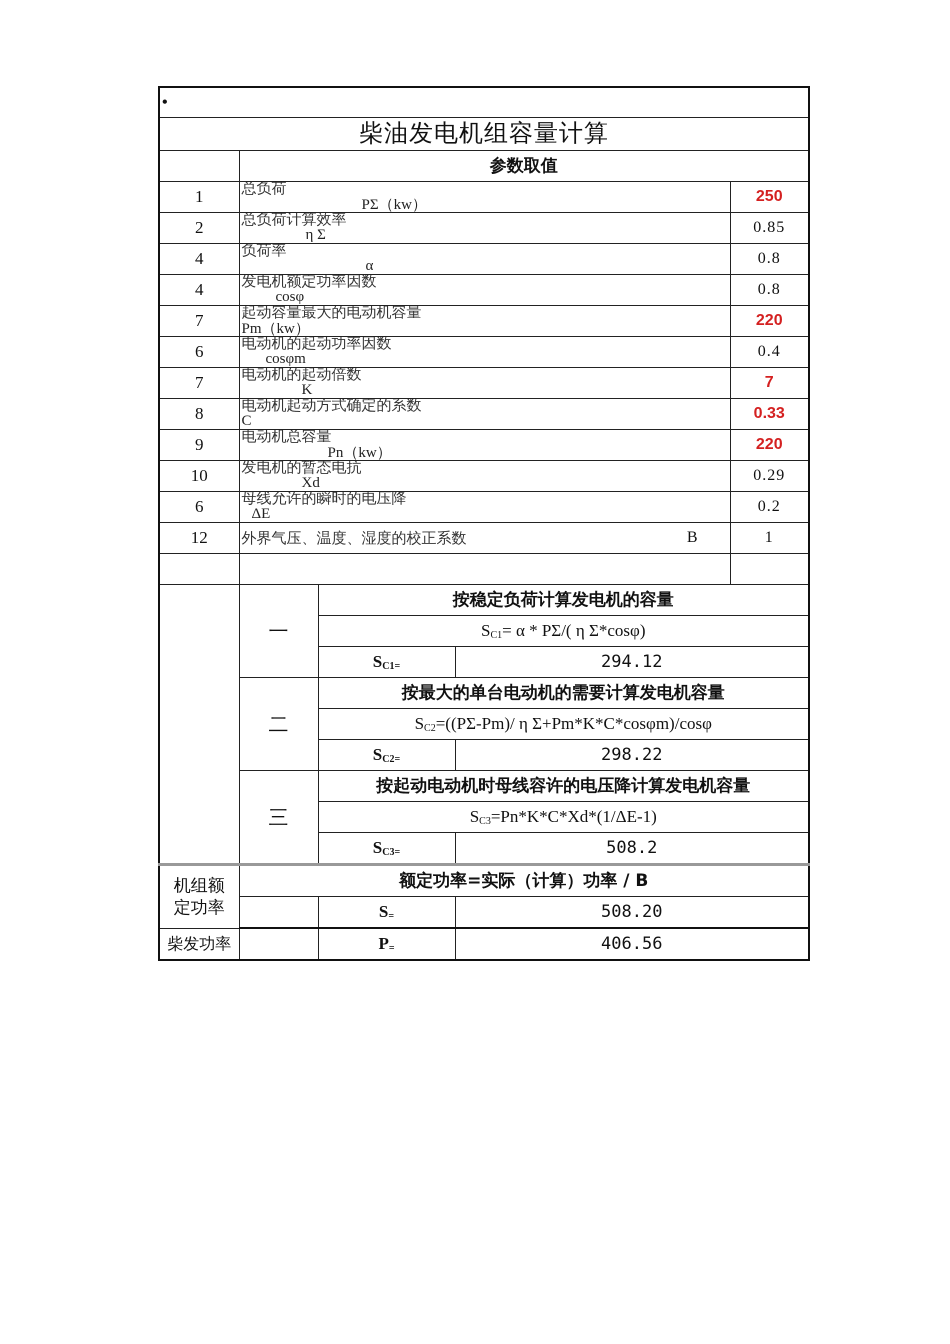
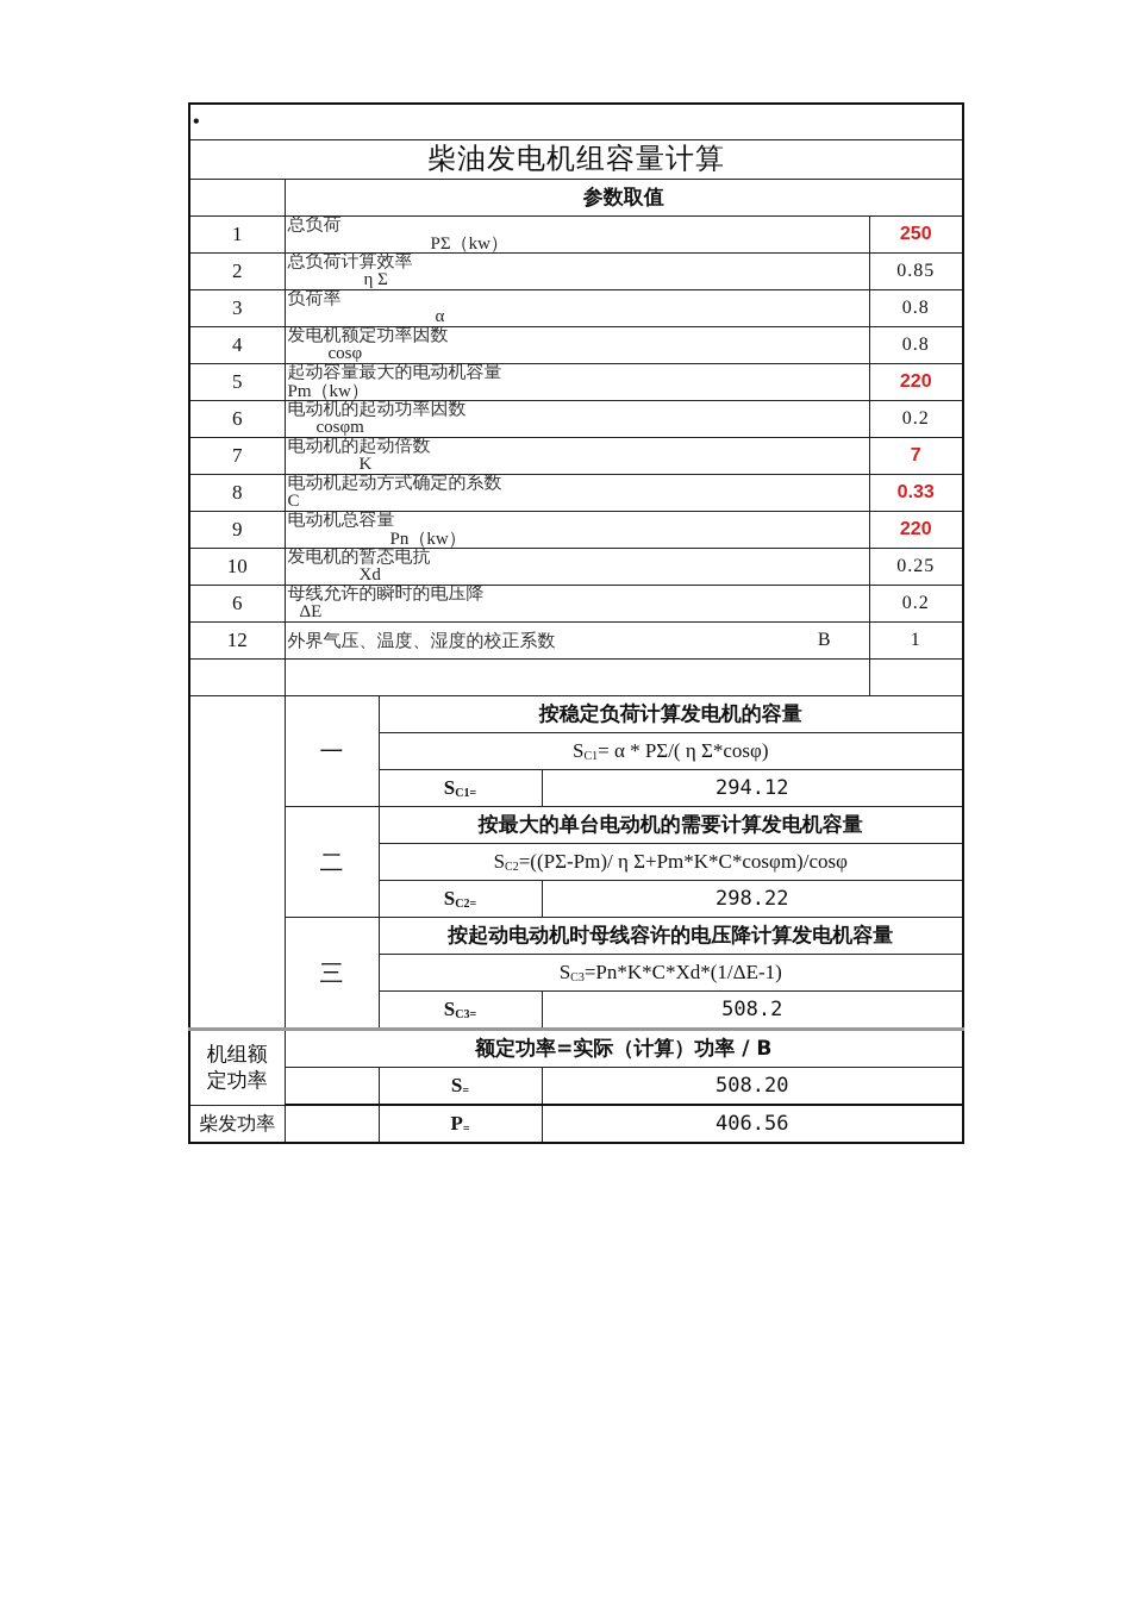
  •
  柴油发电机组容量计算
  	参数取值
  1	总负荷PΣ（kw）	250
  2	总负荷计算效率η Σ	0.85
- 4	负荷率α	0.8
+ 3	负荷率α	0.8
  4	发电机额定功率因数cosφ	0.8
- 7	起动容量最大的电动机容量Pm（kw）	220
+ 5	起动容量最大的电动机容量Pm（kw）	220
- 6	电动机的起动功率因数cosφm	0.4
+ 6	电动机的起动功率因数cosφm	0.2
  7	电动机的起动倍数K	7
  8	电动机起动方式确定的系数C	0.33
  9	电动机总容量Pn（kw）	220
- 10	发电机的暂态电抗Xd	0.29
+ 10	发电机的暂态电抗Xd	0.25
  6	母线允许的瞬时的电压降ΔE	0.2
  12	外界气压、温度、湿度的校正系数 B	1
  	一	按稳定负荷计算发电机的容量
  SC1= α * PΣ/( η Σ*cosφ)
  SC1=	294.12
  二	按最大的单台电动机的需要计算发电机容量
  SC2=((PΣ-Pm)/ η Σ+Pm*K*C*cosφm)/cosφ
  SC2=	298.22
  三	按起动电动机时母线容许的电压降计算发电机容量
  SC3=Pn*K*C*Xd*(1/ΔE-1)
  SC3=	508.2
  机组额 定功率	额定功率=实际（计算）功率 / B
  	S=	508.20
  柴发功率		P=	406.56
